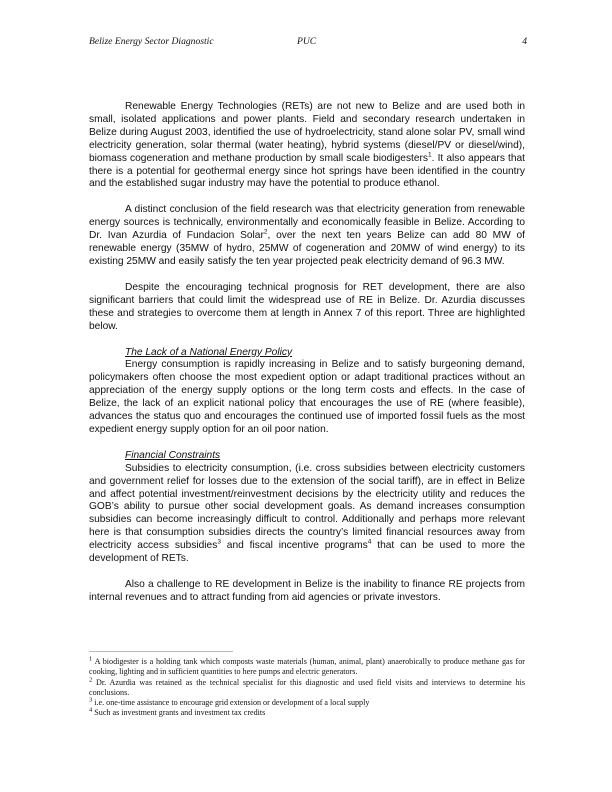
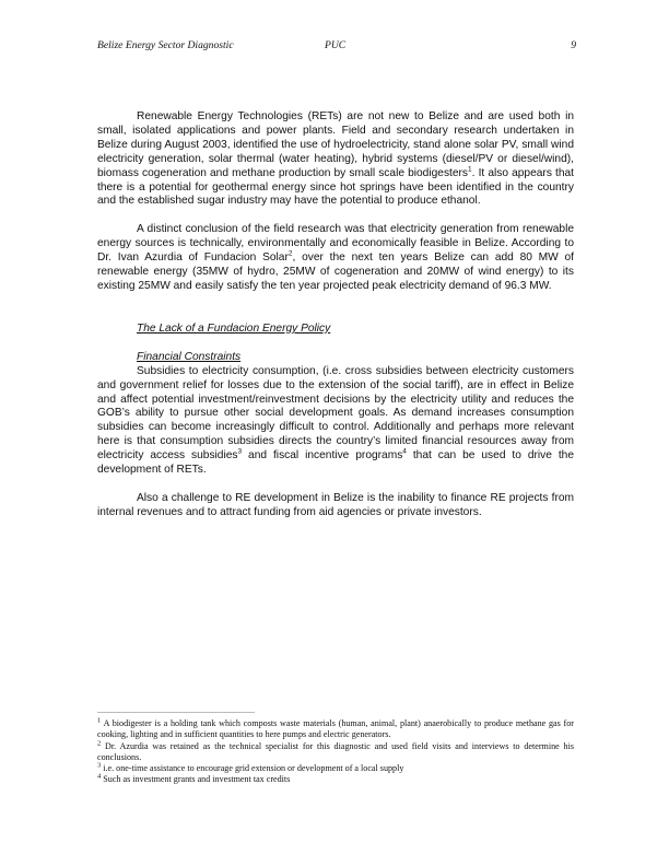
  Belize Energy Sector Diagnostic
  PUC
- 4
+ 9
  Renewable Energy Technologies (RETs) are not new to Belize and are used both in small, isolated applications and power plants. Field and secondary research undertaken in Belize during August 2003, identified the use of hydroelectricity, stand alone solar PV, small wind electricity generation, solar thermal (water heating), hybrid systems (diesel/PV or diesel/wind), biomass cogeneration and methane production by small scale biodigesters . It also appears that there is a potential for geothermal energy since hot springs have been identified in the country and the established sugar industry may have the potential to produce ethanol.
  A distinct conclusion of the field research was that electricity generation from renewable energy sources is technically, environmentally and economically feasible in Belize. According to Dr. Ivan Azurdia of Fundacion Solar , over the next ten years Belize can add 80 MW of renewable energy (35MW of hydro, 25MW of cogeneration and 20MW of wind energy) to its existing 25MW and easily satisfy the ten year projected peak electricity demand of 96.3 MW.
- Despite the encouraging technical prognosis for RET development, there are also significant barriers that could limit the widespread use of RE in Belize. Dr. Azurdia discusses these and strategies to overcome them at length in Annex 7 of this report. Three are highlighted below.
- The Lack of a National Energy Policy
+ The Lack of a Fundacion Energy Policy
- Energy consumption is rapidly increasing in Belize and to satisfy burgeoning demand, policymakers often choose the most expedient option or adapt traditional practices without an appreciation of the energy supply options or the long term costs and effects. In the case of Belize, the lack of an explicit national policy that encourages the use of RE (where feasible), advances the status quo and encourages the continued use of imported fossil fuels as the most expedient energy supply option for an oil poor nation.
  Financial Constraints
- Subsidies to electricity consumption, (i.e. cross subsidies between electricity customers and government relief for losses due to the extension of the social tariff), are in effect in Belize and affect potential investment/reinvestment decisions by the electricity utility and reduces the GOB’s ability to pursue other social development goals. As demand increases consumption subsidies can become increasingly difficult to control. Additionally and perhaps more relevant here is that consumption subsidies directs the country’s limited financial resources away from electricity access subsidies and fiscal incentive programs that can be used to more the development of RETs.
+ Subsidies to electricity consumption, (i.e. cross subsidies between electricity customers and government relief for losses due to the extension of the social tariff), are in effect in Belize and affect potential investment/reinvestment decisions by the electricity utility and reduces the GOB’s ability to pursue other social development goals. As demand increases consumption subsidies can become increasingly difficult to control. Additionally and perhaps more relevant here is that consumption subsidies directs the country’s limited financial resources away from electricity access subsidies and fiscal incentive programs that can be used to drive the development of RETs.
  Also a challenge to RE development in Belize is the inability to finance RE projects from internal revenues and to attract funding from aid agencies or private investors.
  A biodigester is a holding tank which composts waste materials (human, animal, plant) anaerobically to produce methane gas for cooking, lighting and in sufficient quantities to here pumps and electric generators.
  Dr. Azurdia was retained as the technical specialist for this diagnostic and used field visits and interviews to determine his conclusions.
  i.e. one-time assistance to encourage grid extension or development of a local supply
  Such as investment grants and investment tax credits
